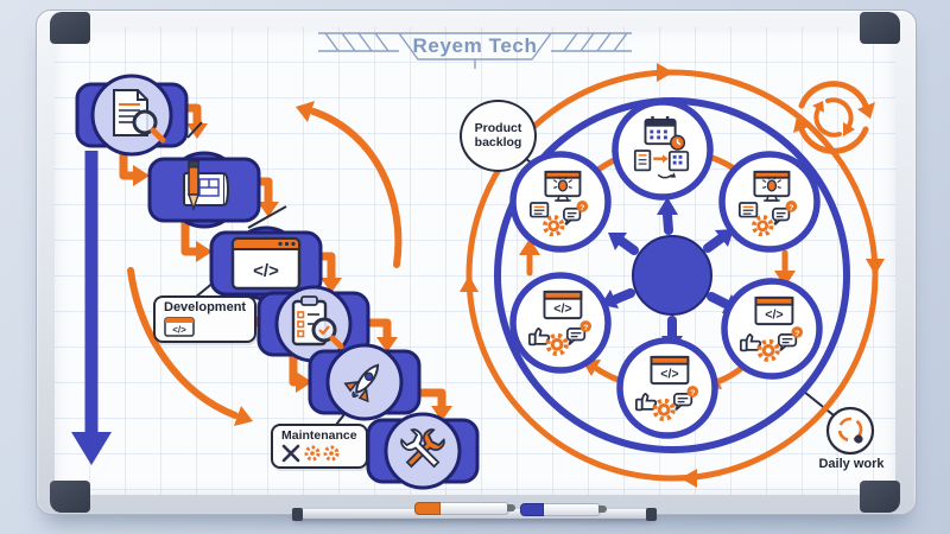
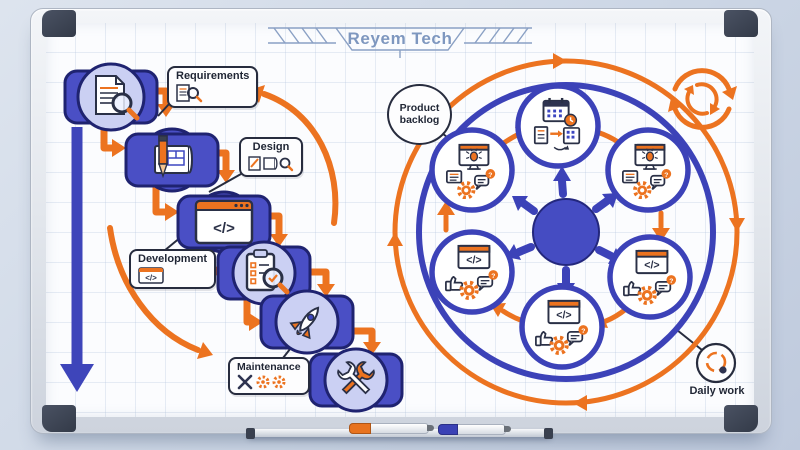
  </>
  Reyem Tech
+ Requirements
+ Design
  Development
  </>
  Maintenance
  Product backlog
  Daily work
